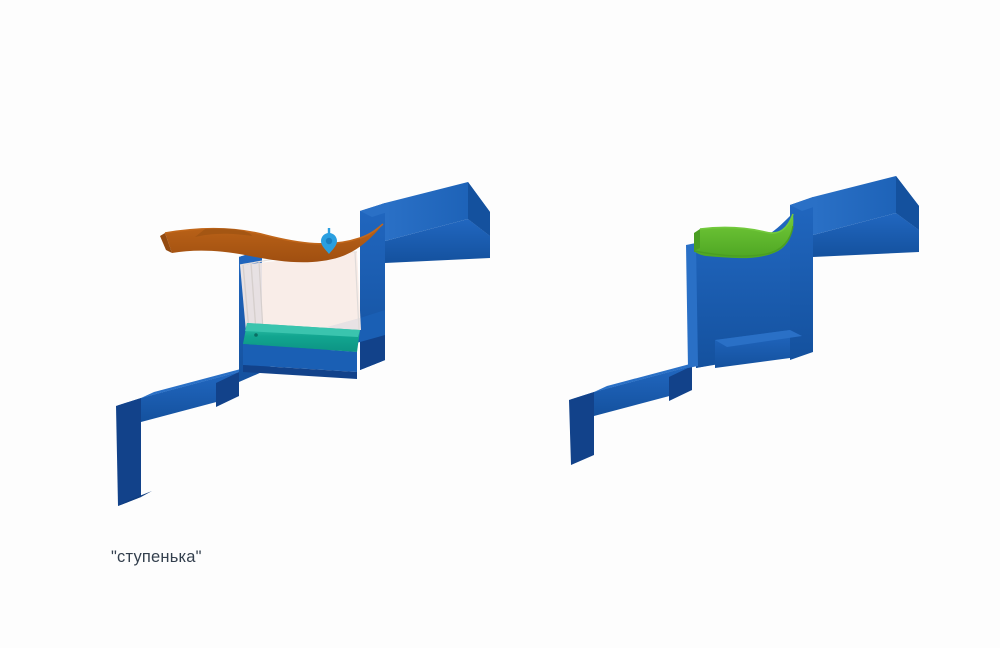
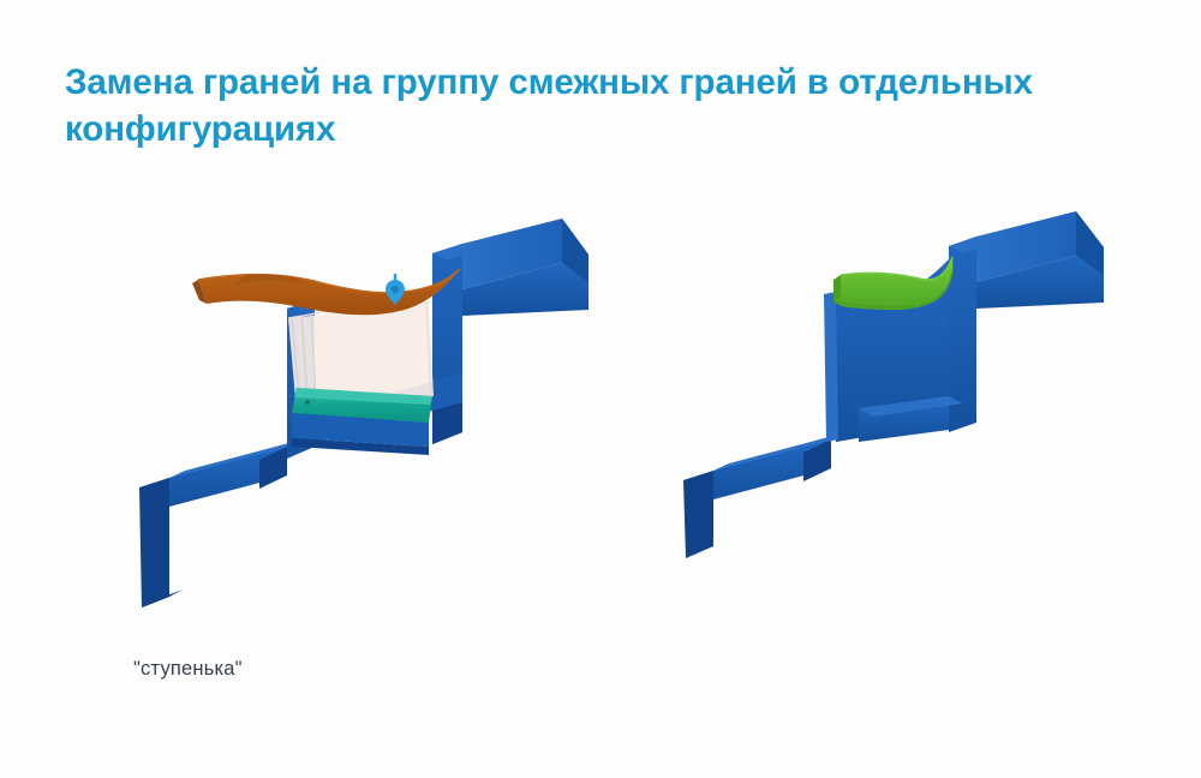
+ Замена граней на группу смежных граней в отдельных конфигурациях
  "ступенька"
